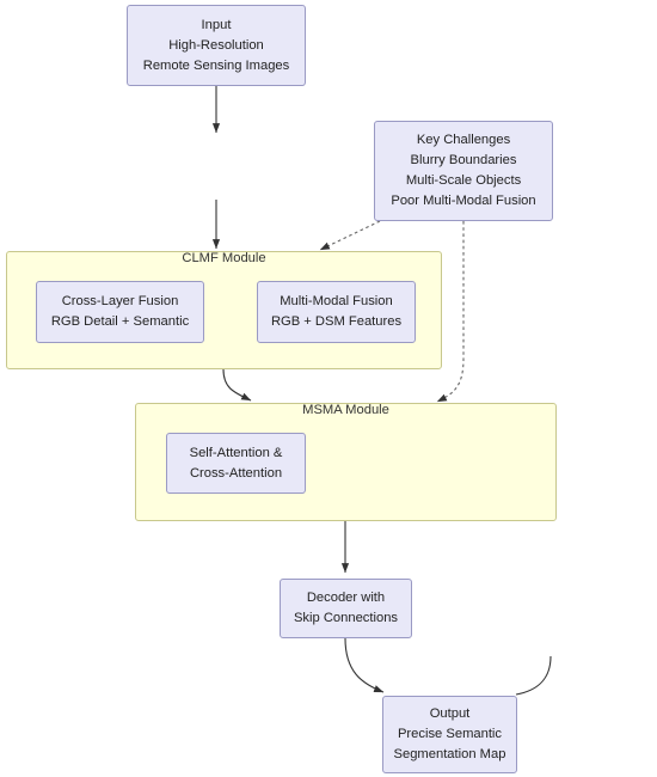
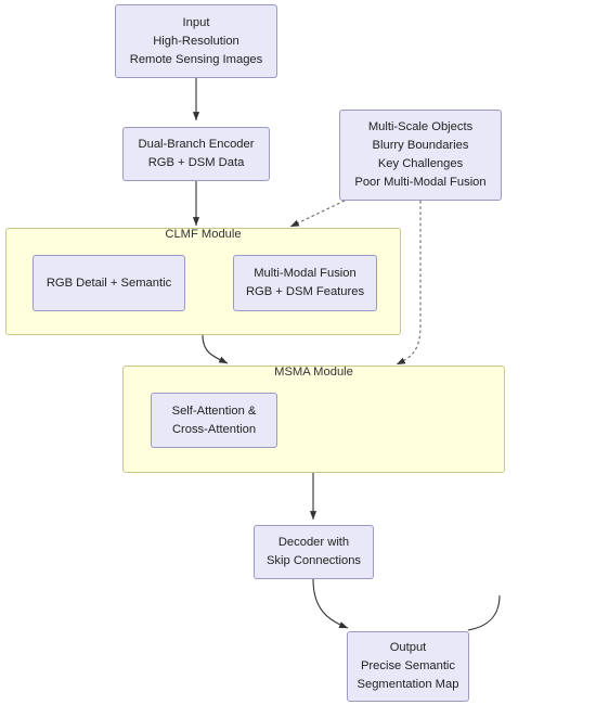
  CLMF Module
  MSMA Module
  Input
  High-Resolution
  Remote Sensing Images
+ Dual-Branch Encoder
+ RGB + DSM Data
- Key Challenges
+ Multi-Scale Objects
  Blurry Boundaries
- Multi-Scale Objects
+ Key Challenges
  Poor Multi-Modal Fusion
- Cross-Layer Fusion
  RGB Detail + Semantic
  Multi-Modal Fusion
  RGB + DSM Features
  Self-Attention &
  Cross-Attention
  Decoder with
  Skip Connections
  Output
  Precise Semantic
  Segmentation Map
